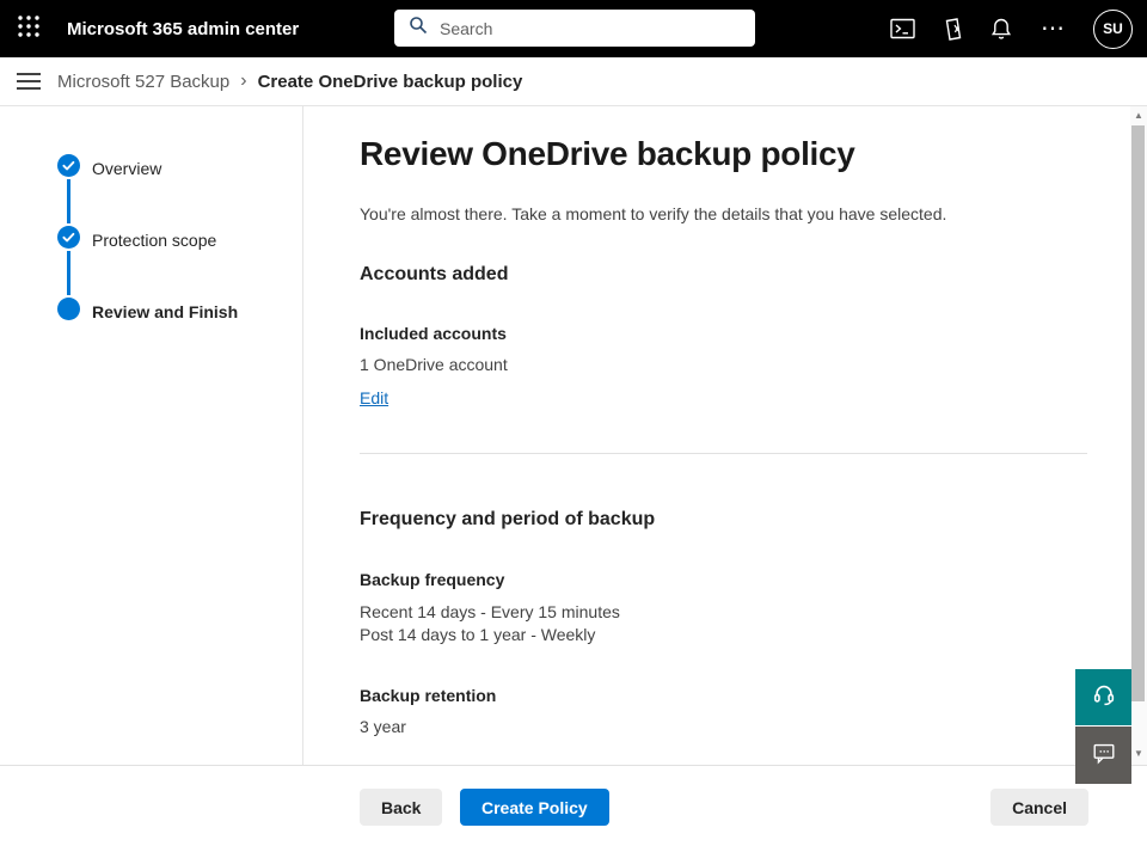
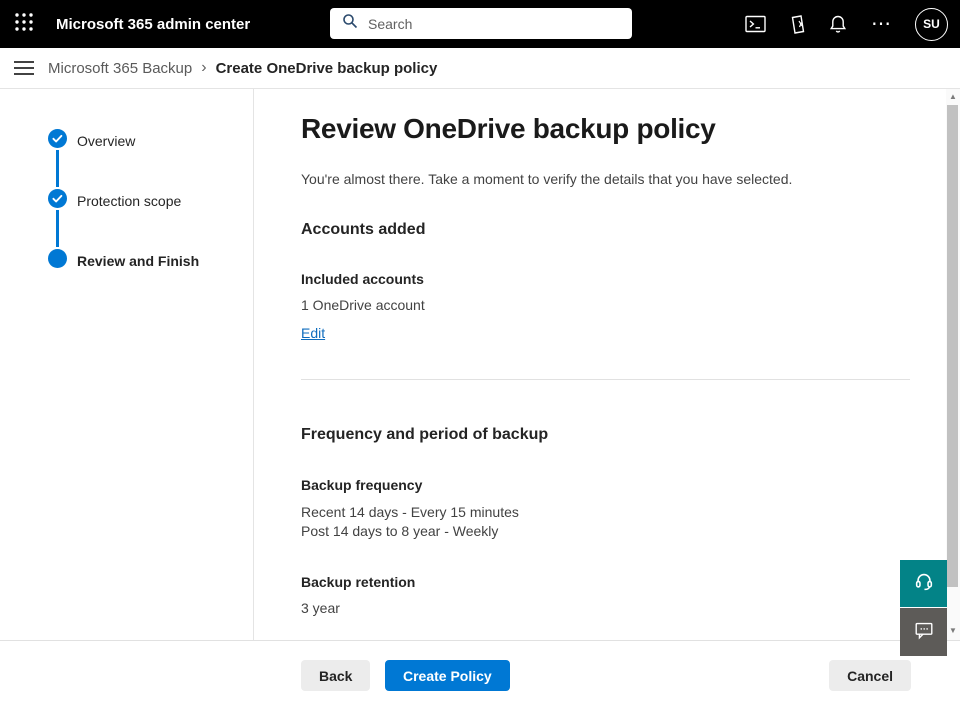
  Microsoft 365 admin center
  Search
  ⋯
  SU
- Microsoft 527 Backup
+ Microsoft 365 Backup
  ›
  Create OneDrive backup policy
  Overview
  Protection scope
  Review and Finish
  Review OneDrive backup policy
  You're almost there. Take a moment to verify the details that you have selected.
  Accounts added
  Included accounts
  1 OneDrive account
  Edit
  Frequency and period of backup
  Backup frequency
  Recent 14 days - Every 15 minutes
- Post 14 days to 1 year - Weekly
+ Post 14 days to 8 year - Weekly
  Backup retention
  3 year
  Back
  Create Policy
  Cancel
  ▲
  ▼
